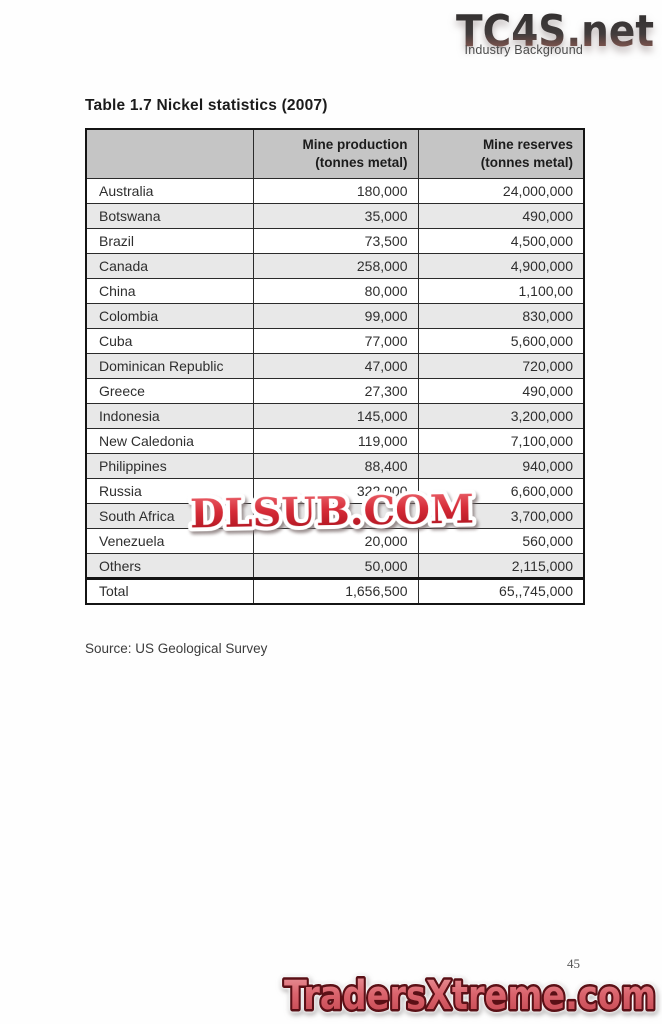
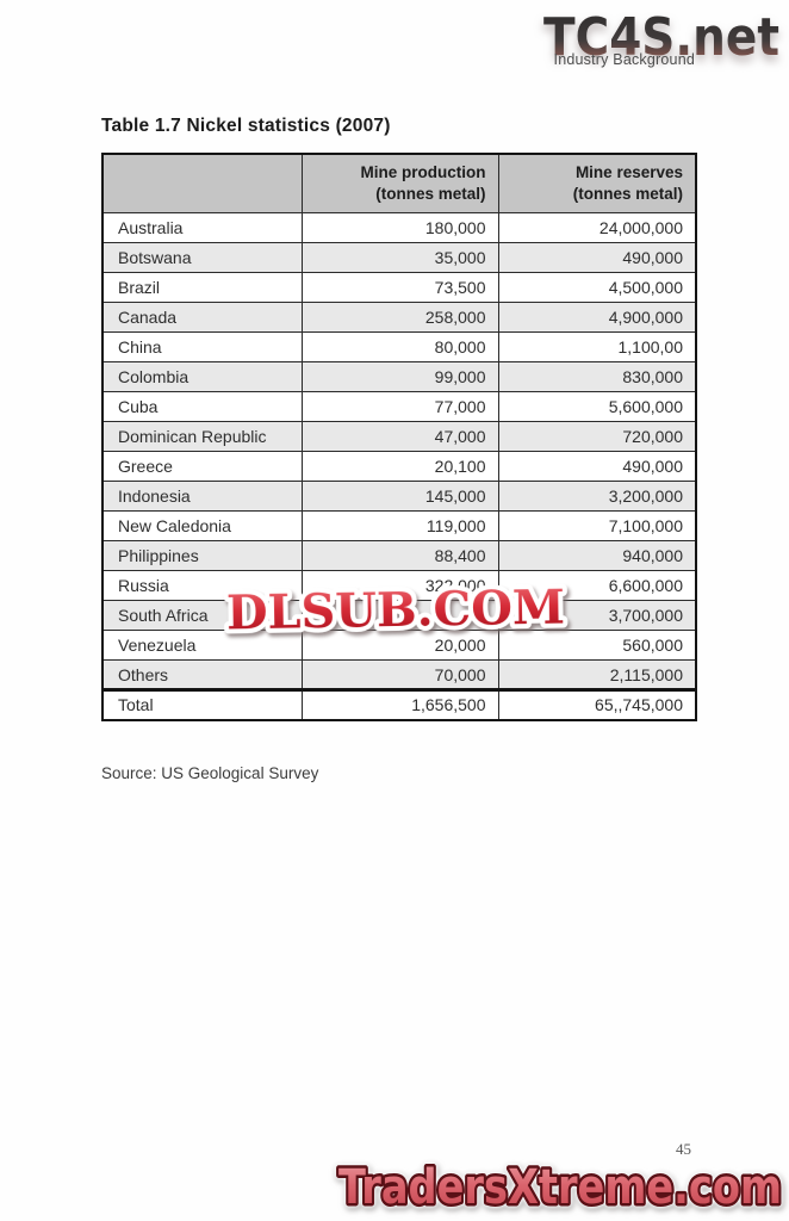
  TC4S.net
  Industry Background
  Table 1.7 Nickel statistics (2007)
  	Mine production (tonnes metal)	Mine reserves (tonnes metal)
  Australia	180,000	24,000,000
  Botswana	35,000	490,000
  Brazil	73,500	4,500,000
  Canada	258,000	4,900,000
  China	80,000	1,100,00
  Colombia	99,000	830,000
  Cuba	77,000	5,600,000
  Dominican Republic	47,000	720,000
- Greece	27,300	490,000
+ Greece	20,100	490,000
  Indonesia	145,000	3,200,000
  New Caledonia	119,000	7,100,000
  Philippines	88,400	940,000
  Russia	322,000	6,600,000
  South Africa		3,700,000
  Venezuela	20,000	560,000
- Others	50,000	2,115,000
+ Others	70,000	2,115,000
  Total	1,656,500	65,,745,000
  Source: US Geological Survey
  DLSUB.COM
  45
  TradersXtreme.com
